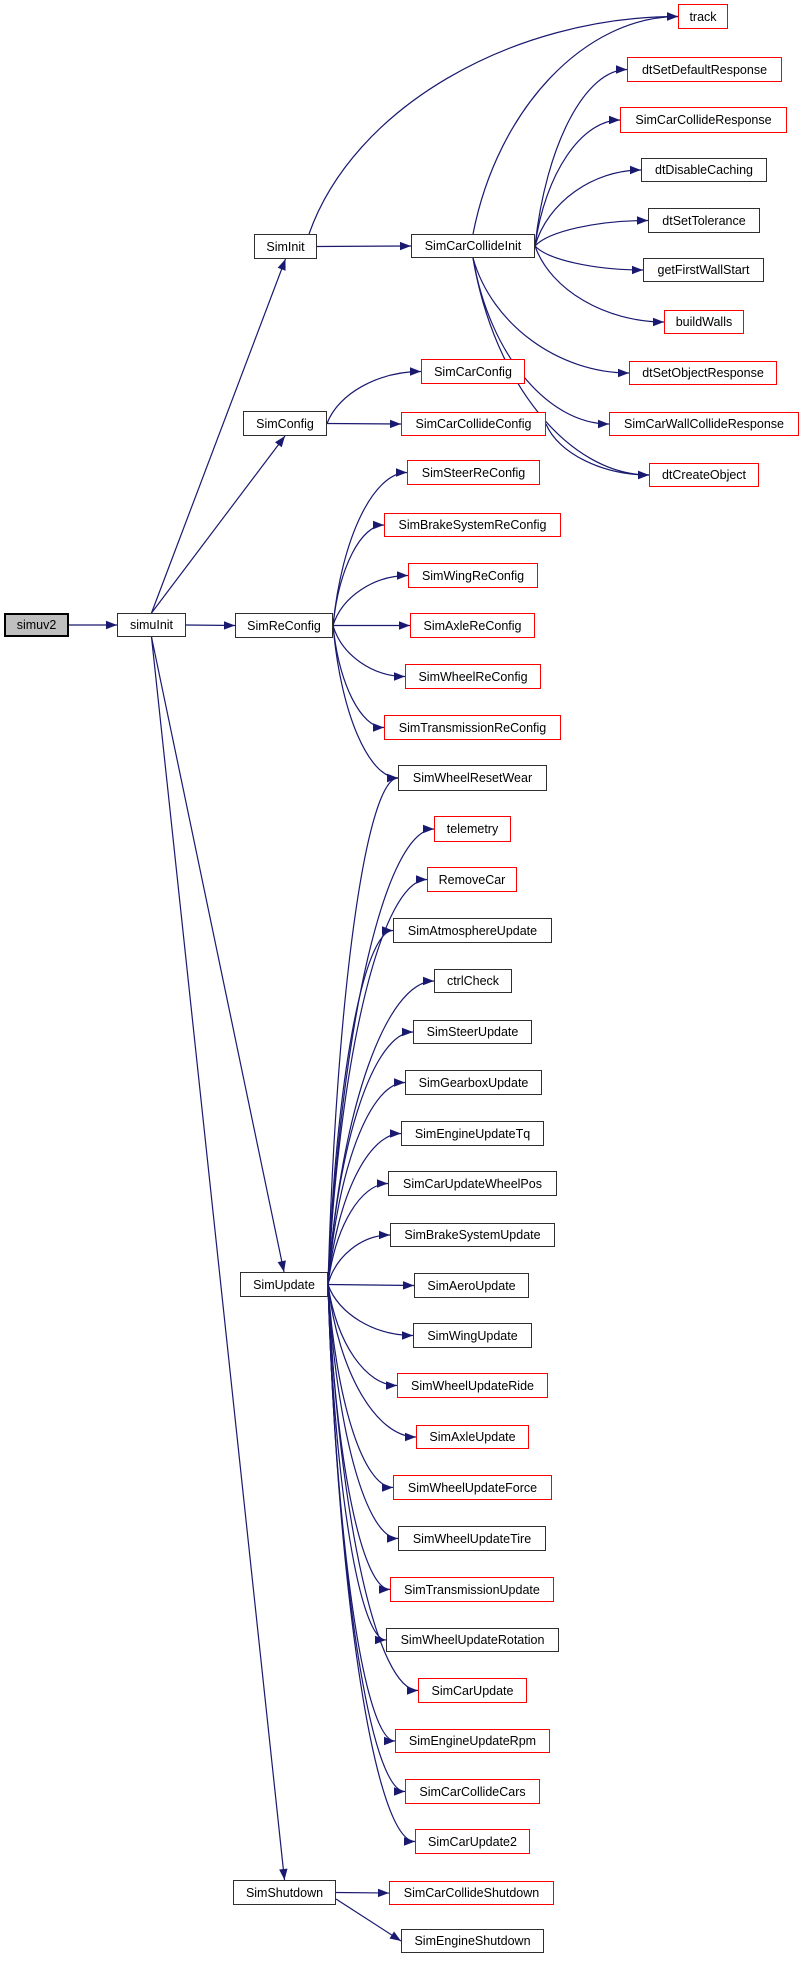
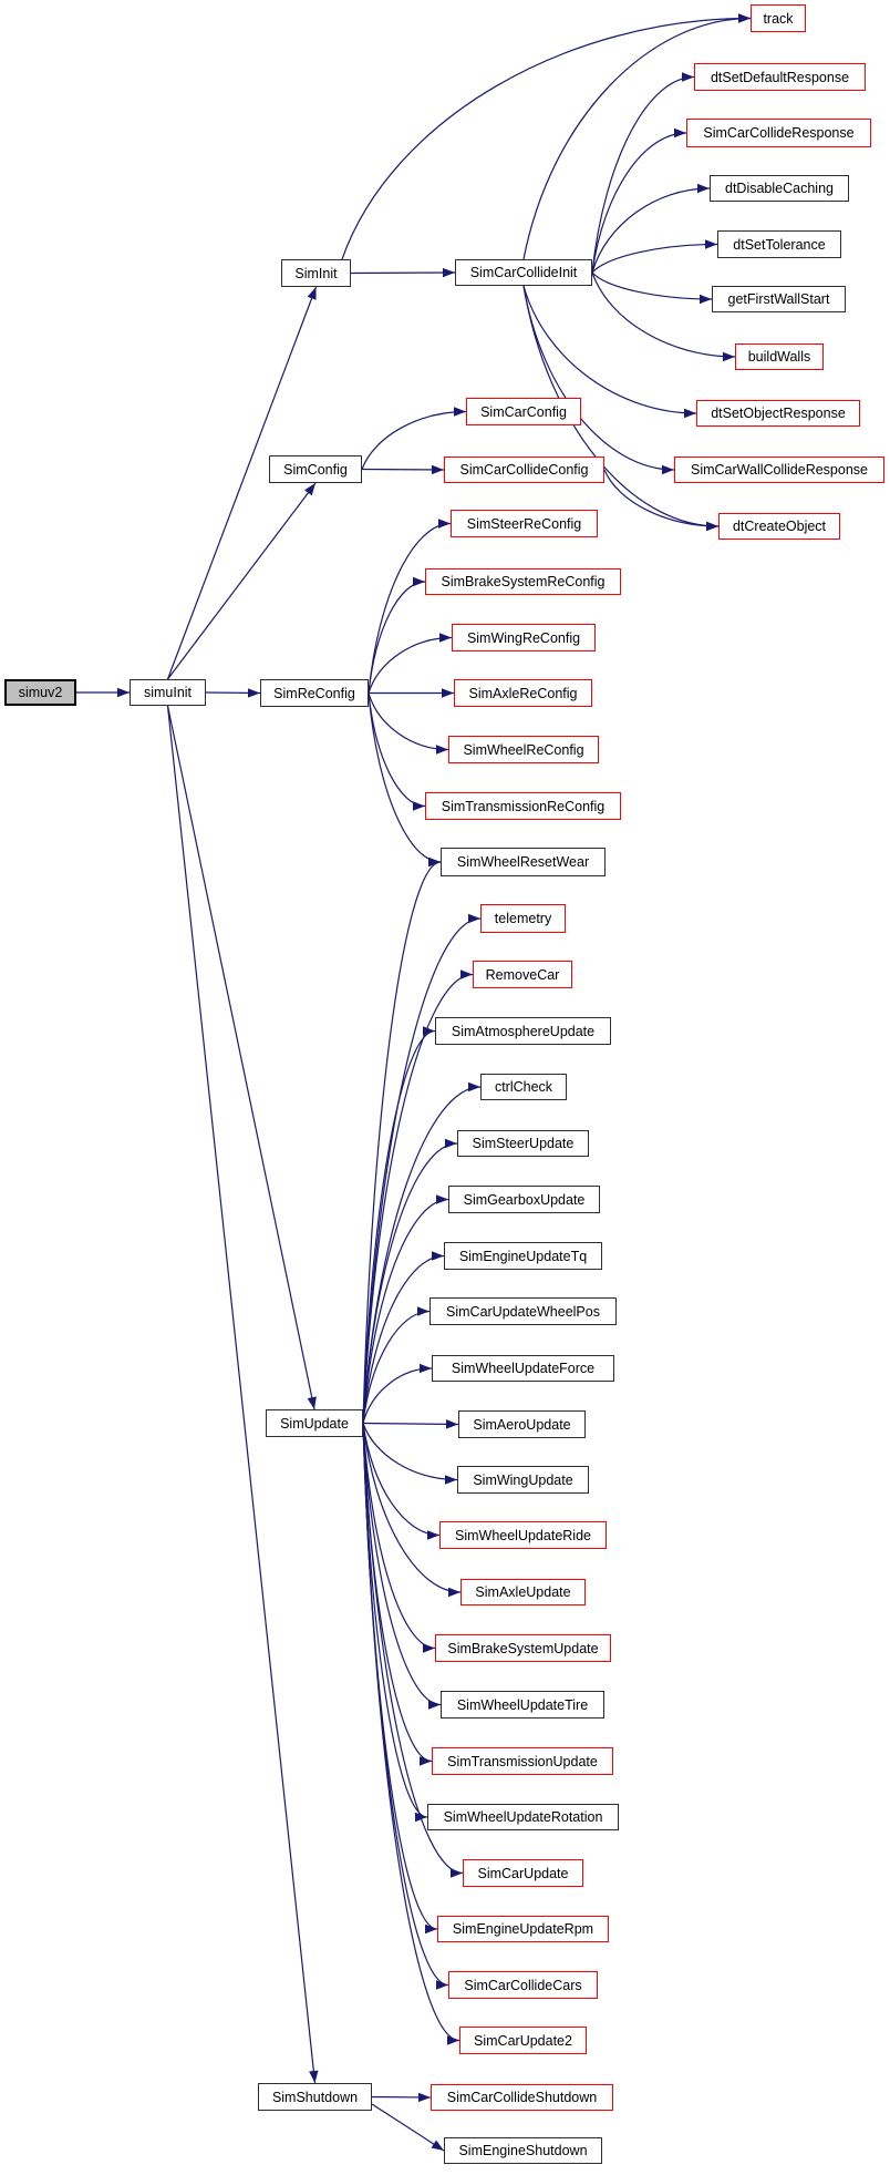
  simuv2
  simuInit
  SimInit
  SimConfig
  SimReConfig
  SimUpdate
  SimShutdown
  SimCarCollideInit
  track
  dtSetDefaultResponse
  SimCarCollideResponse
  dtDisableCaching
  dtSetTolerance
  getFirstWallStart
  buildWalls
  dtSetObjectResponse
  SimCarWallCollideResponse
  dtCreateObject
  SimCarConfig
  SimCarCollideConfig
  SimSteerReConfig
  SimBrakeSystemReConfig
  SimWingReConfig
  SimAxleReConfig
  SimWheelReConfig
  SimTransmissionReConfig
  SimWheelResetWear
  telemetry
  RemoveCar
  SimAtmosphereUpdate
  ctrlCheck
  SimSteerUpdate
  SimGearboxUpdate
  SimEngineUpdateTq
  SimCarUpdateWheelPos
- SimBrakeSystemUpdate
+ SimWheelUpdateForce
  SimAeroUpdate
  SimWingUpdate
  SimWheelUpdateRide
  SimAxleUpdate
- SimWheelUpdateForce
+ SimBrakeSystemUpdate
  SimWheelUpdateTire
  SimTransmissionUpdate
  SimWheelUpdateRotation
  SimCarUpdate
  SimEngineUpdateRpm
  SimCarCollideCars
  SimCarUpdate2
  SimCarCollideShutdown
  SimEngineShutdown
